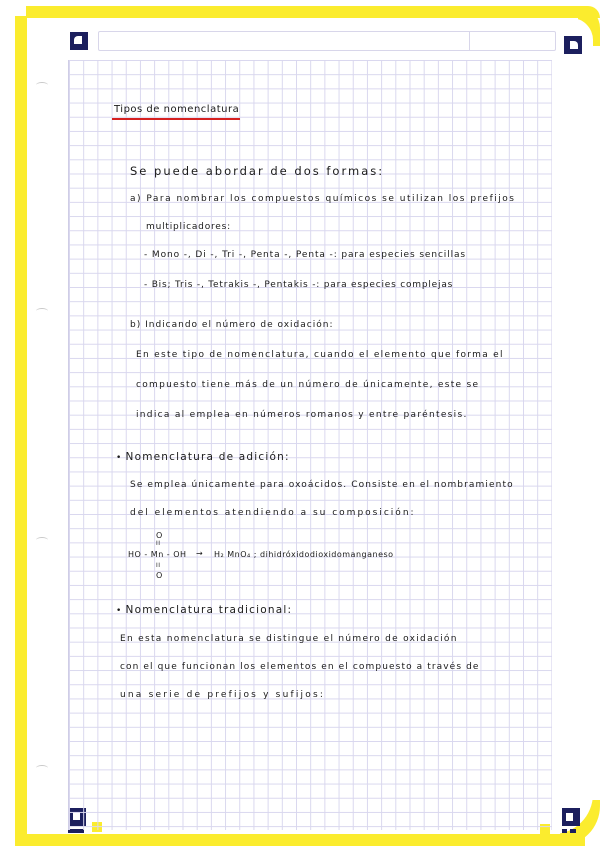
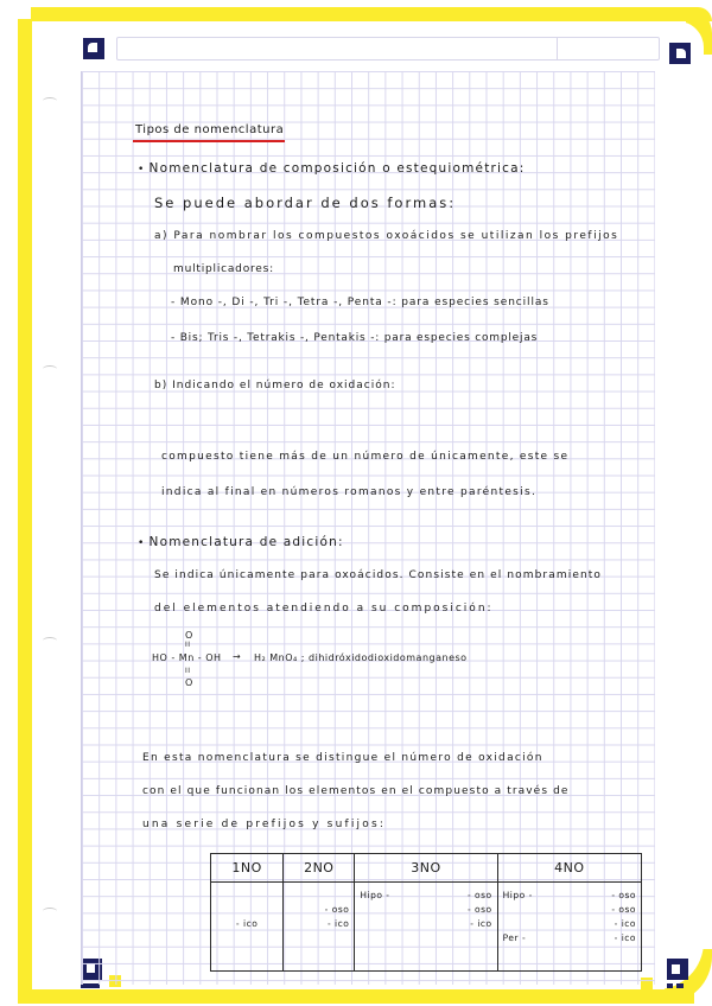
  Tipos de nomenclatura
+ Nomenclatura de composición o estequiométrica:
  Se puede abordar de dos formas:
- a) Para nombrar los compuestos químicos se utilizan los prefijos
+ a) Para nombrar los compuestos oxoácidos se utilizan los prefijos
  multiplicadores:
- - Mono -, Di -, Tri -, Penta -, Penta -: para especies sencillas
+ - Mono -, Di -, Tri -, Tetra -, Penta -: para especies sencillas
  - Bis; Tris -, Tetrakis -, Pentakis -: para especies complejas
  b) Indicando el número de oxidación:
- En este tipo de nomenclatura, cuando el elemento que forma el
  compuesto tiene más de un número de únicamente, este se
- indica al emplea en números romanos y entre paréntesis.
+ indica al final en números romanos y entre paréntesis.
  Nomenclatura de adición:
- Se emplea únicamente para oxoácidos. Consiste en el nombramiento
+ Se indica únicamente para oxoácidos. Consiste en el nombramiento
  del elementos atendiendo a su composición:
  O
  HO - Mn - OH
  →
  H₂ MnO₄ ; dihidróxidodioxidomanganeso
  O
- Nomenclatura tradicional:
  En esta nomenclatura se distingue el número de oxidación
  con el que funcionan los elementos en el compuesto a través de
  una serie de prefijos y sufijos:
+ 1NO	2NO	3NO	4NO
+ - ico	- oso - ico	Hipo - - oso - oso - ico	Hipo - - oso - oso - ico Per - - ico
